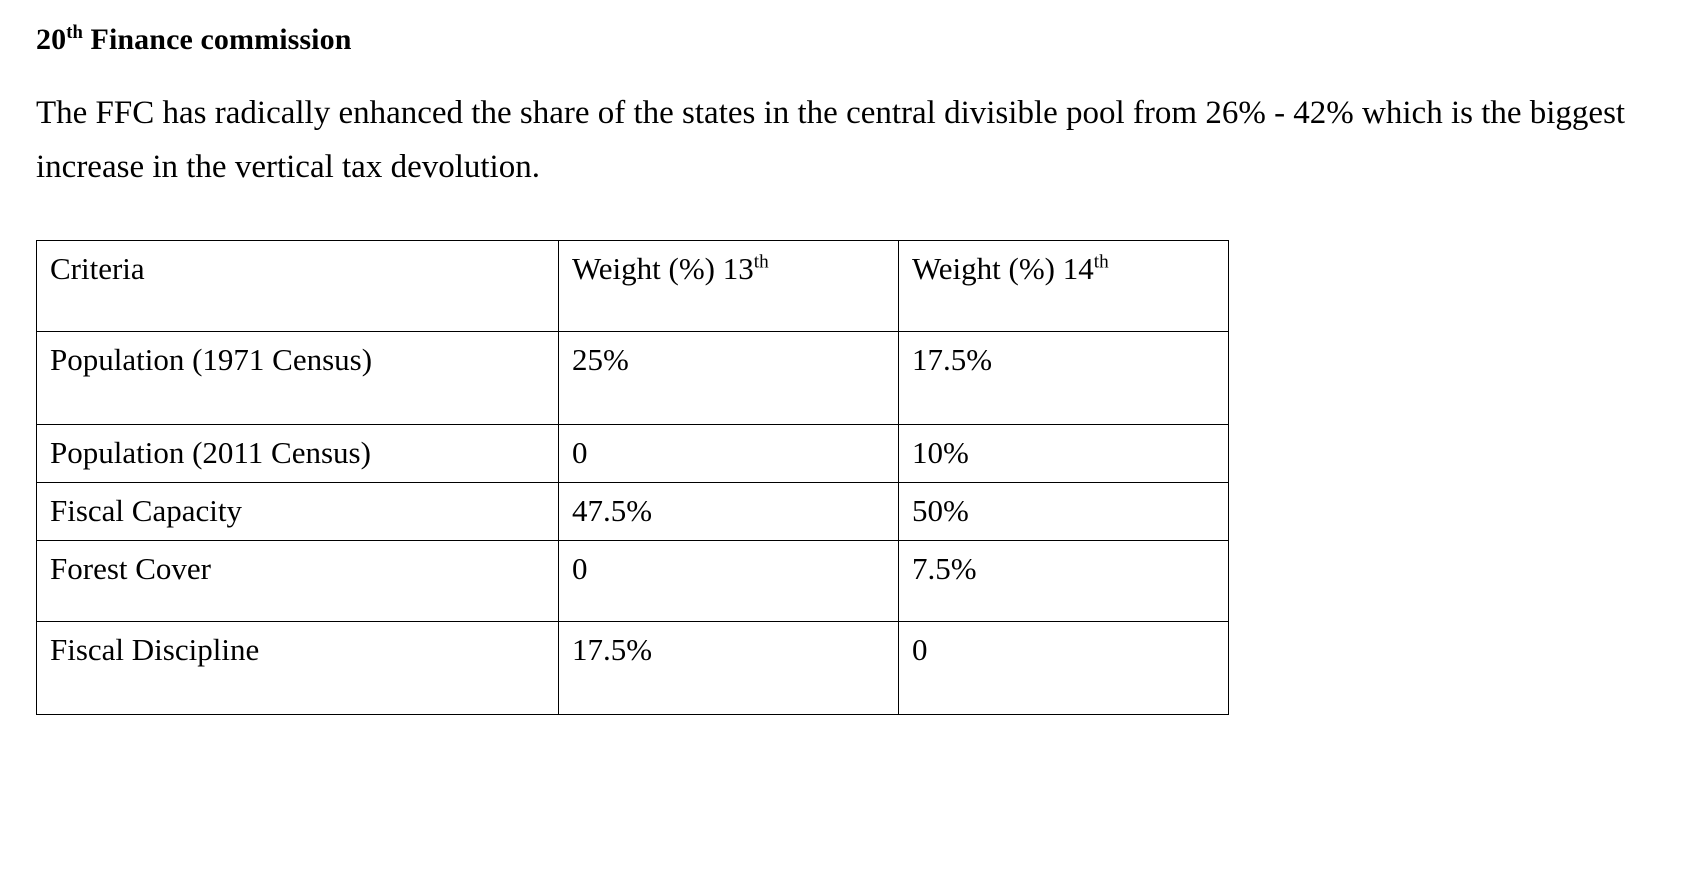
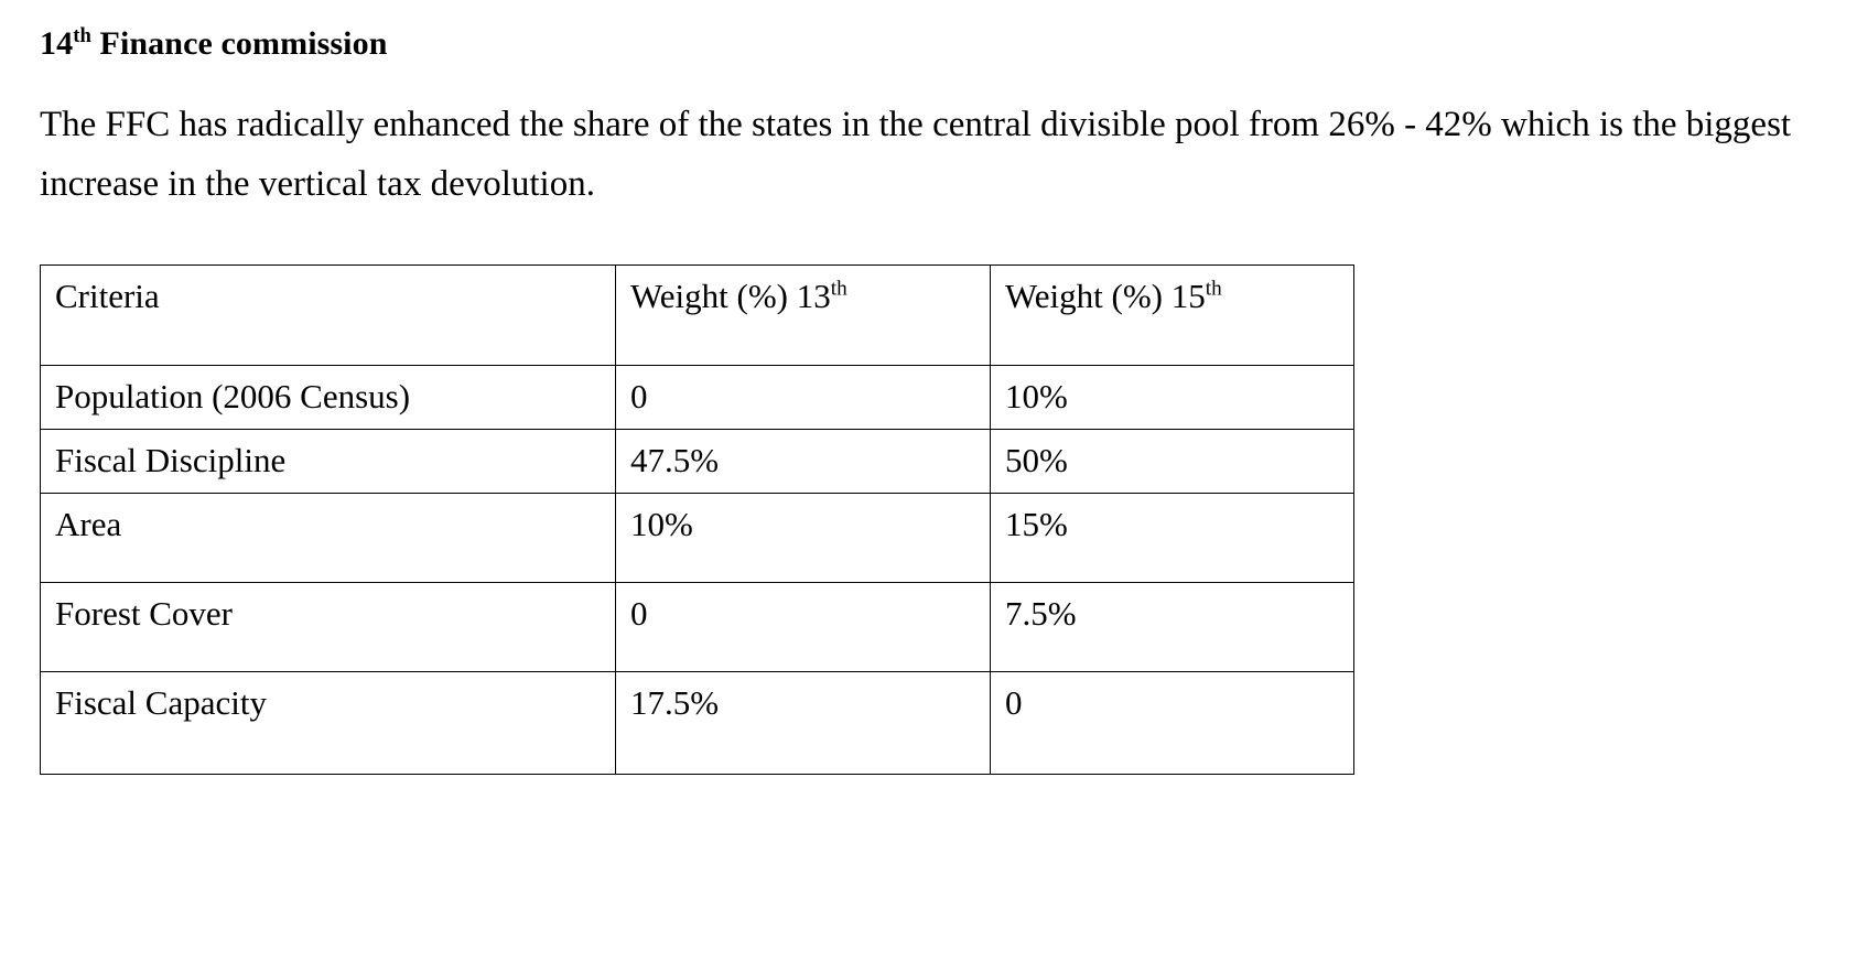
- 20th Finance commission
+ 14th Finance commission
  The FFC has radically enhanced the share of the states in the central divisible pool from 26% - 42% which is the biggest increase in the vertical tax devolution.
- Criteria	Weight (%) 13th	Weight (%) 14th
+ Criteria	Weight (%) 13th	Weight (%) 15th
- Population (1971 Census)	25%	17.5%
- Population (2011 Census)	0	10%
+ Population (2006 Census)	0	10%
- Fiscal Capacity	47.5%	50%
+ Fiscal Discipline	47.5%	50%
+ Area	10%	15%
  Forest Cover	0	7.5%
- Fiscal Discipline	17.5%	0
+ Fiscal Capacity	17.5%	0
